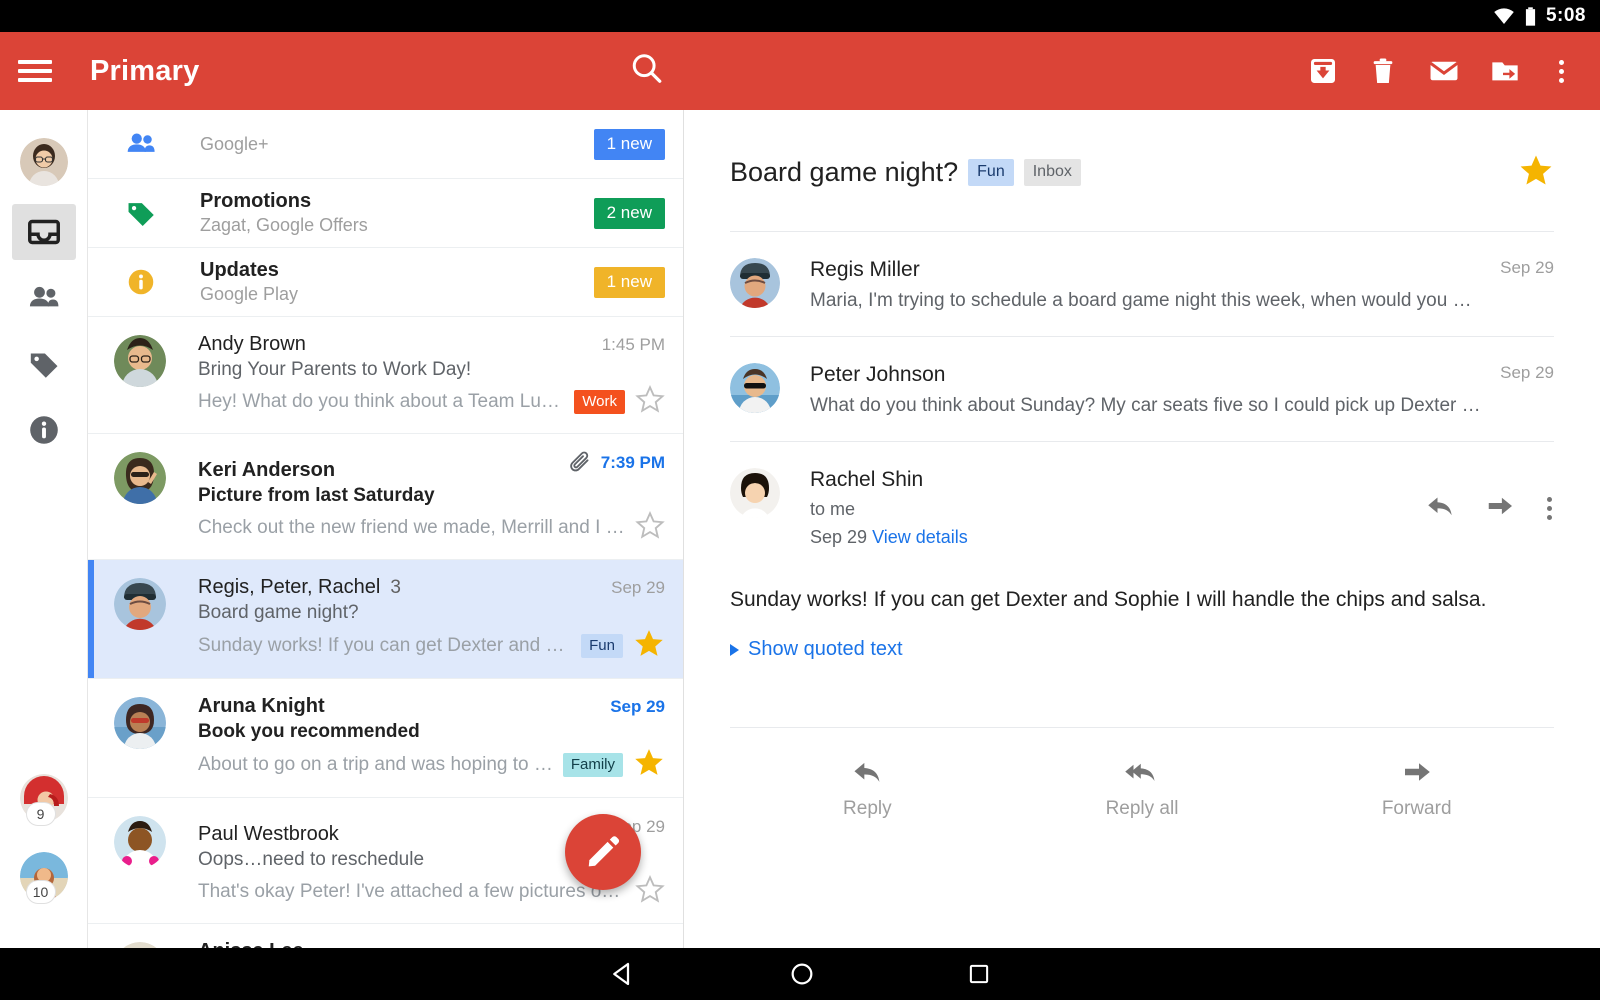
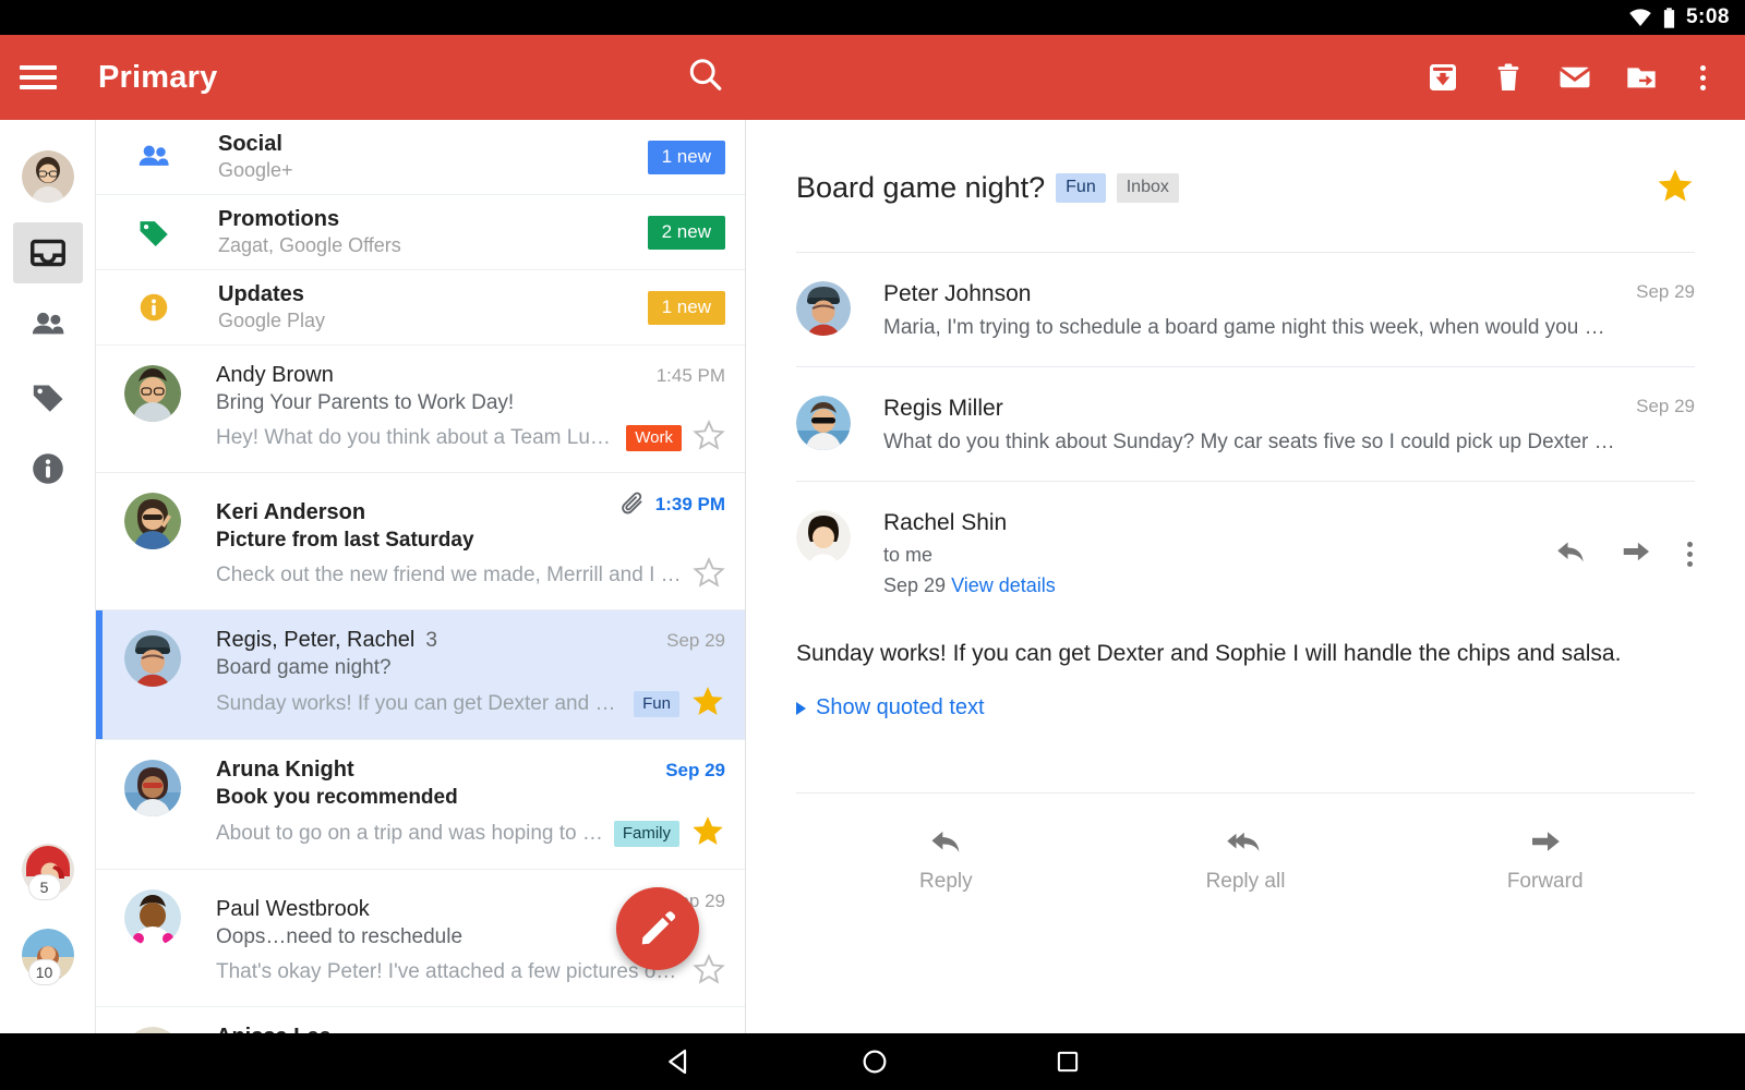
  5:08
  Primary
- 9
+ 5
  10
+ Social
  Google+
  1 new
  Promotions
  Zagat, Google Offers
  2 new
  Updates
  Google Play
  1 new
  Andy Brown
  1:45 PM
  Bring Your Parents to Work Day!
  Hey! What do you think about a Team Lunch
  Work
  Keri Anderson
- 7:39 PM
+ 1:39 PM
  Picture from last Saturday
  Check out the new friend we made, Merrill and I ra
  Regis, Peter, Rachel
  3
  Sep 29
  Board game night?
  Sunday works! If you can get Dexter and So
  Fun
  Aruna Knight
  Sep 29
  Book you recommended
  About to go on a trip and was hoping to sta
  Family
  Paul Westbrook
  Oops…need to reschedule
  That's okay Peter! I've attached a few pictures of m
  Board game night?
  Fun
  Inbox
- Regis Miller
+ Peter Johnson
  Maria, I'm trying to schedule a board game night this week, when would you be
  Sep 29
- Peter Johnson
+ Regis Miller
  What do you think about Sunday? My car seats five so I could pick up Dexter a…
  Sep 29
  Rachel Shin
  to me
  Sep 29 View details
  Sunday works! If you can get Dexter and Sophie I will handle the chips and salsa.
  Show quoted text
  Reply
  Reply all
  Forward
